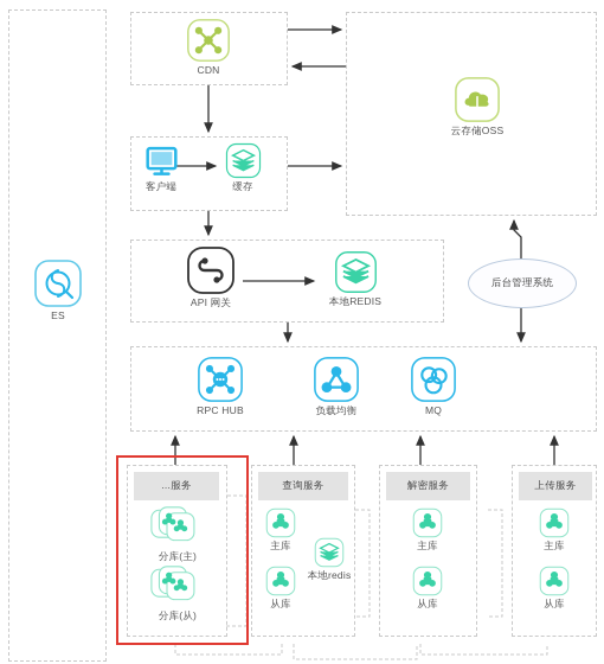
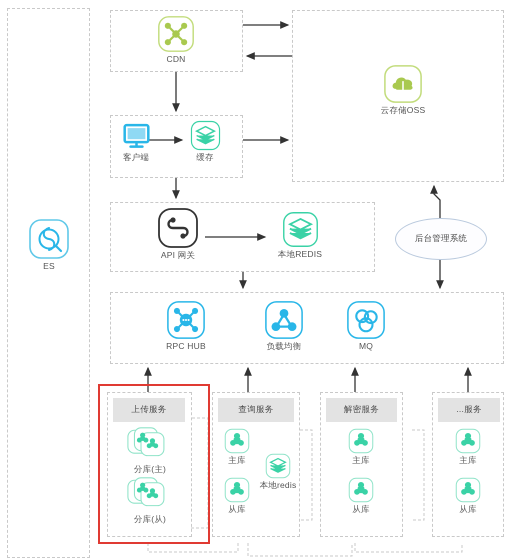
  ES
  CDN
  客户端
  缓存
  API 网关
  本地REDIS
  云存储OSS
  后台管理系统
  RPC HUB
  负载均衡
  MQ
- ...服务
+ 上传服务
  分库(主)
  分库(从)
  查询服务
  主库
  从库
  本地redis
  解密服务
  主库
  从库
- 上传服务
+ ...服务
  主库
  从库
